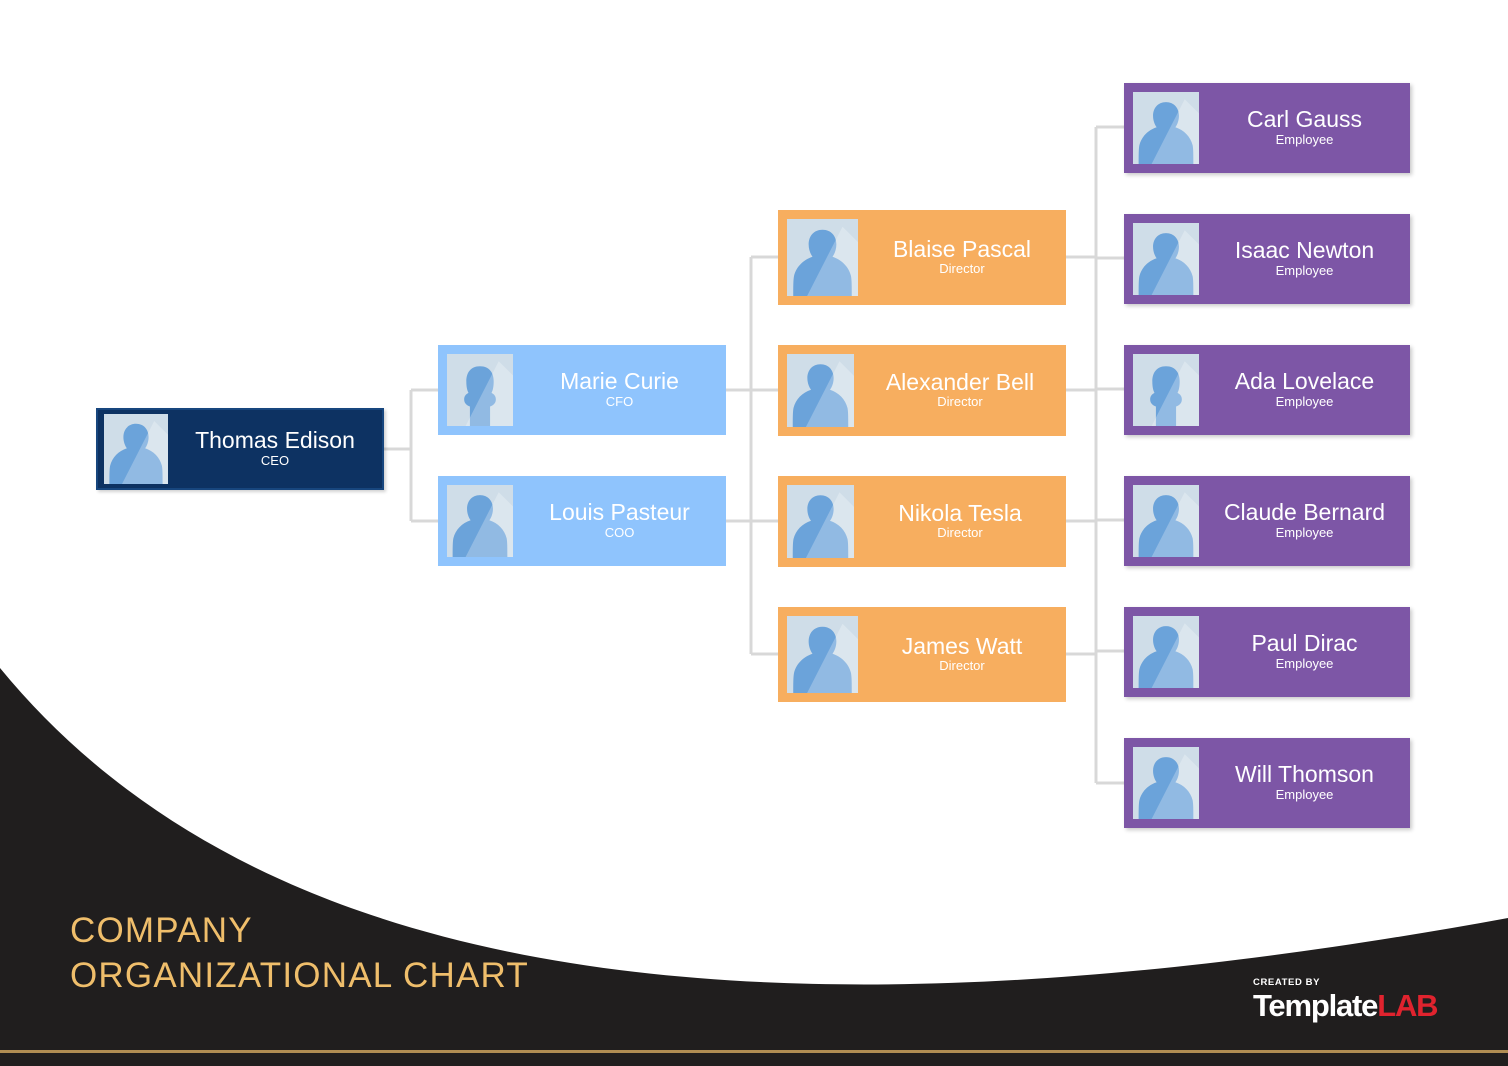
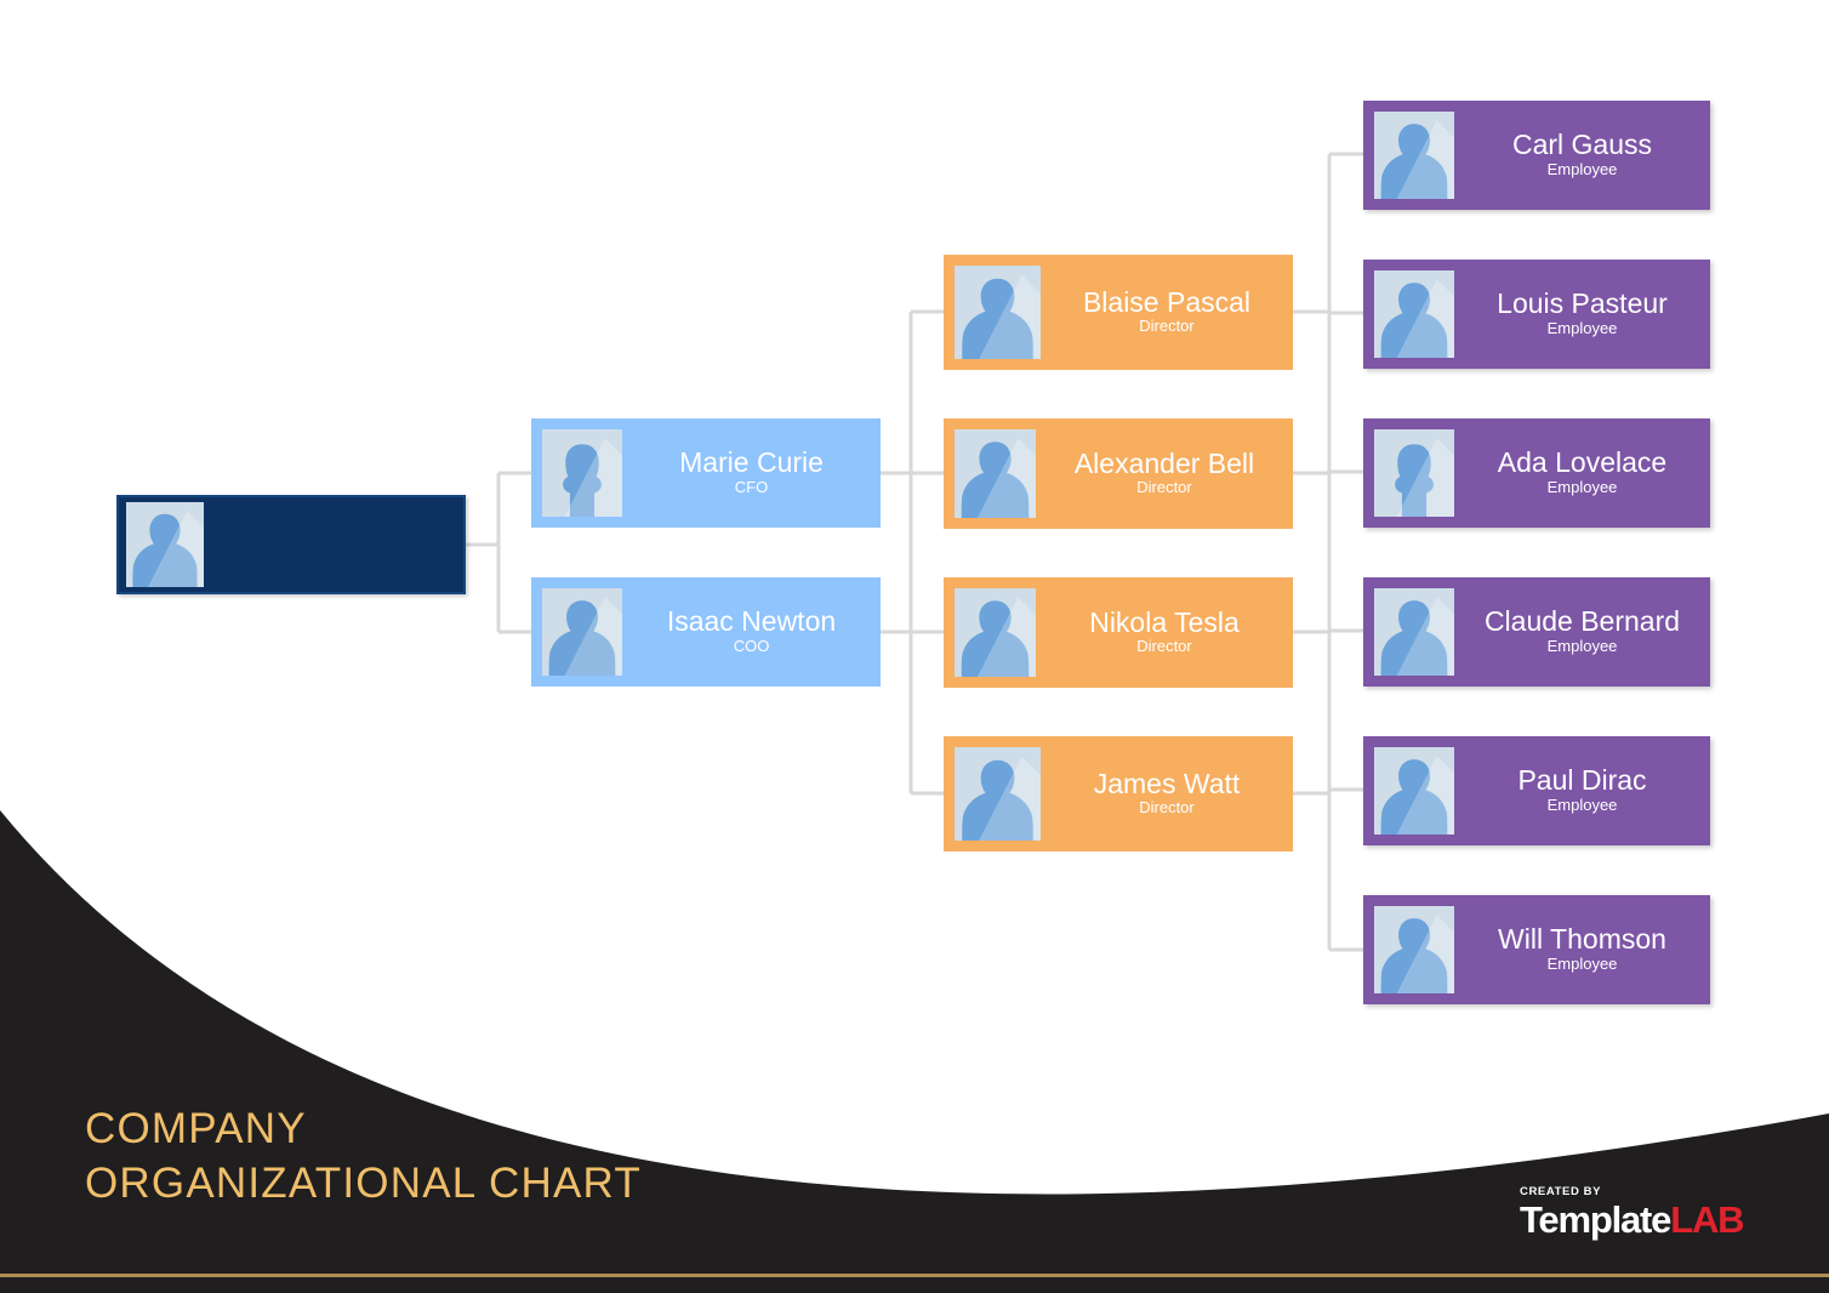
- Thomas Edison
- CEO
  Marie Curie
  CFO
- Louis Pasteur
+ Isaac Newton
  COO
  Blaise Pascal
  Director
  Alexander Bell
  Director
  Nikola Tesla
  Director
  James Watt
  Director
  Carl Gauss
  Employee
- Isaac Newton
+ Louis Pasteur
  Employee
  Ada Lovelace
  Employee
  Claude Bernard
  Employee
  Paul Dirac
  Employee
  Will Thomson
  Employee
  COMPANY
  ORGANIZATIONAL CHART
  CREATED BY
  TemplateLAB
